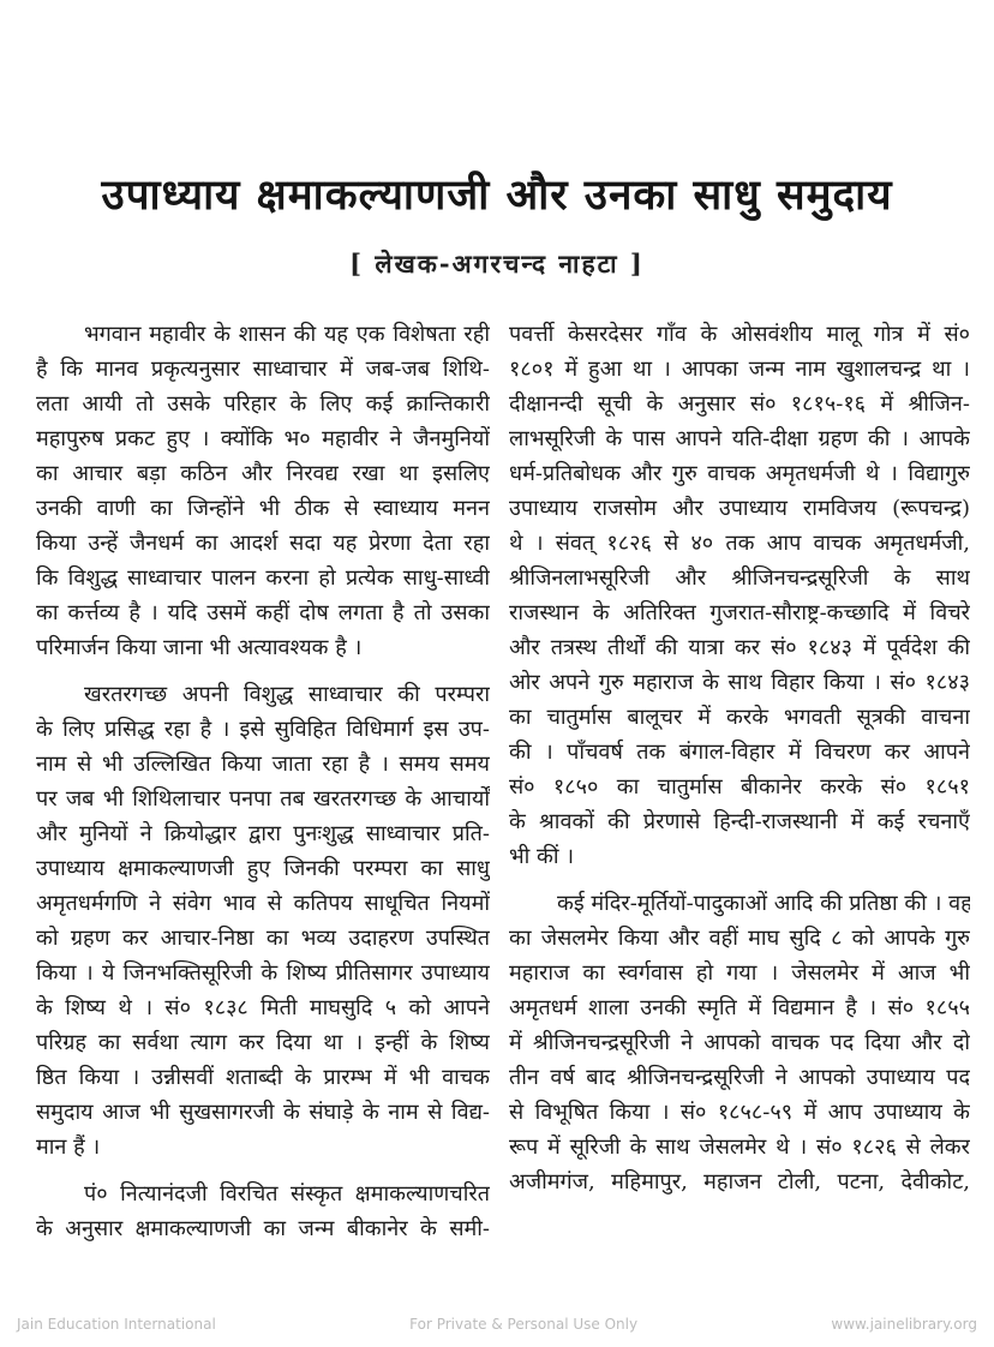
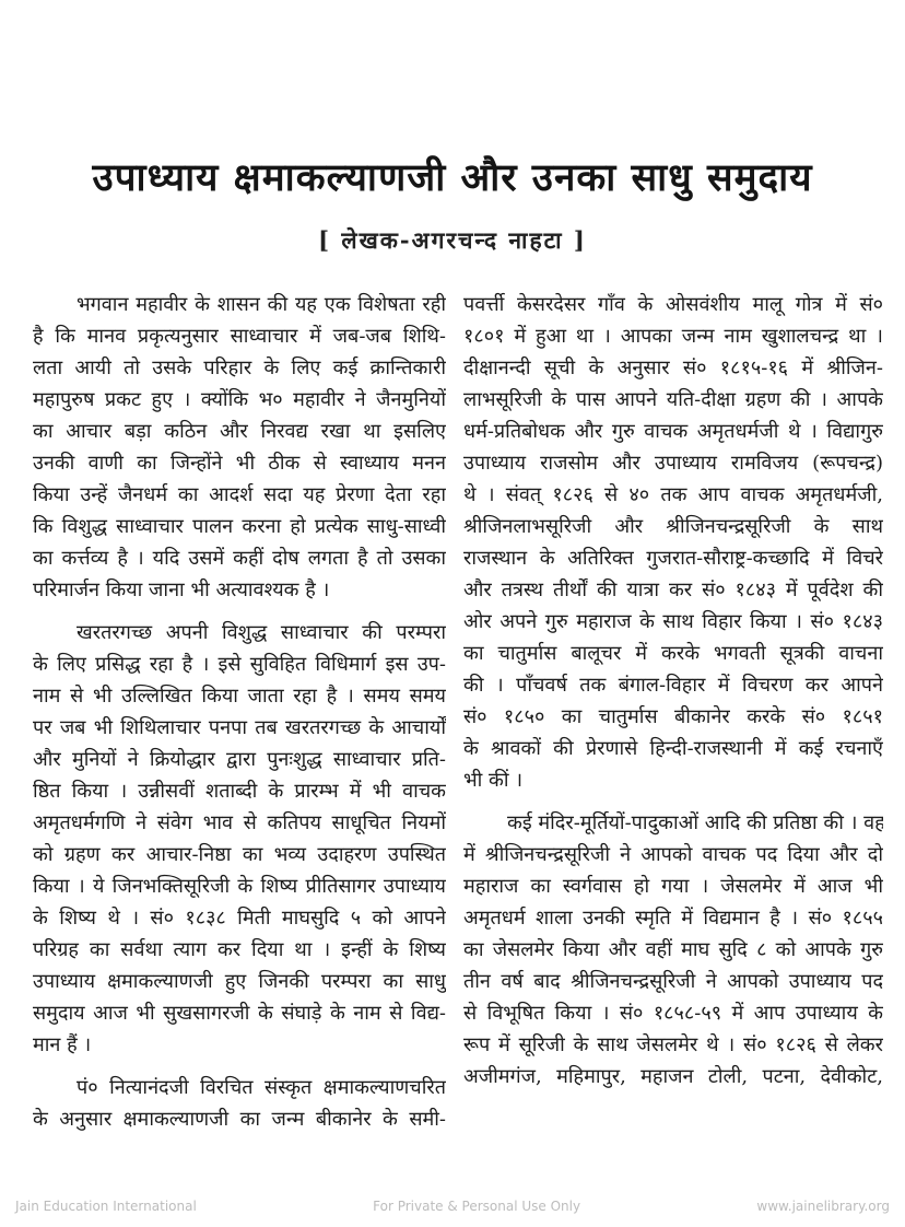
  उपाध्याय क्षमाकल्याणजी और उनका साधु समुदाय
  [ लेखक-अगरचन्द नाहटा ]
  भगवान महावीर के शासन की यह एक विशेषता रही
  है कि मानव प्रकृत्यनुसार साध्वाचार में जब-जब शिथि-
  लता आयी तो उसके परिहार के लिए कई क्रान्तिकारी
  महापुरुष प्रकट हुए । क्योंकि भ० महावीर ने जैनमुनियों
  का आचार बड़ा कठिन और निरवद्य रखा था इसलिए
  उनकी वाणी का जिन्होंने भी ठीक से स्वाध्याय मनन
  किया उन्हें जैनधर्म का आदर्श सदा यह प्रेरणा देता रहा
  कि विशुद्ध साध्वाचार पालन करना हो प्रत्येक साधु-साध्वी
  का कर्त्तव्य है । यदि उसमें कहीं दोष लगता है तो उसका
  परिमार्जन किया जाना भी अत्यावश्यक है ।
  खरतरगच्छ अपनी विशुद्ध साध्वाचार की परम्परा
  के लिए प्रसिद्ध रहा है । इसे सुविहित विधिमार्ग इस उप-
  नाम से भी उल्लिखित किया जाता रहा है । समय समय
  पर जब भी शिथिलाचार पनपा तब खरतरगच्छ के आचार्यों
  और मुनियों ने क्रियोद्धार द्वारा पुनःशुद्ध साध्वाचार प्रति-
- उपाध्याय क्षमाकल्याणजी हुए जिनकी परम्परा का साधु
+ ष्ठित किया । उन्नीसवीं शताब्दी के प्रारम्भ में भी वाचक
  अमृतधर्मगणि ने संवेग भाव से कतिपय साधूचित नियमों
  को ग्रहण कर आचार-निष्ठा का भव्य उदाहरण उपस्थित
  किया । ये जिनभक्तिसूरिजी के शिष्य प्रीतिसागर उपाध्याय
  के शिष्य थे । सं० १८३८ मिती माघसुदि ५ को आपने
  परिग्रह का सर्वथा त्याग कर दिया था । इन्हीं के शिष्य
- ष्ठित किया । उन्नीसवीं शताब्दी के प्रारम्भ में भी वाचक
+ उपाध्याय क्षमाकल्याणजी हुए जिनकी परम्परा का साधु
  समुदाय आज भी सुखसागरजी के संघाड़े के नाम से विद्य-
  मान हैं ।
  पं० नित्यानंदजी विरचित संस्कृत क्षमाकल्याणचरित
  के अनुसार क्षमाकल्याणजी का जन्म बीकानेर के समी-
  पवर्त्ती केसरदेसर गाँव के ओसवंशीय मालू गोत्र में सं०
  १८०१ में हुआ था । आपका जन्म नाम खुशालचन्द्र था ।
  दीक्षानन्दी सूची के अनुसार सं० १८१५-१६ में श्रीजिन-
  लाभसूरिजी के पास आपने यति-दीक्षा ग्रहण की । आपके
  धर्म-प्रतिबोधक और गुरु वाचक अमृतधर्मजी थे । विद्यागुरु
  उपाध्याय राजसोम और उपाध्याय रामविजय (रूपचन्द्र)
  थे । संवत् १८२६ से ४० तक आप वाचक अमृतधर्मजी,
  श्रीजिनलाभसूरिजी और श्रीजिनचन्द्रसूरिजी के साथ
  राजस्थान के अतिरिक्त गुजरात-सौराष्ट्र-कच्छादि में विचरे
  और तत्रस्थ तीर्थों की यात्रा कर सं० १८४३ में पूर्वदेश की
  ओर अपने गुरु महाराज के साथ विहार किया । सं० १८४३
  का चातुर्मास बालूचर में करके भगवती सूत्रकी वाचना
  की । पाँचवर्ष तक बंगाल-विहार में विचरण कर आपने
  सं० १८५० का चातुर्मास बीकानेर करके सं० १८५१
  के श्रावकों की प्रेरणासे हिन्दी-राजस्थानी में कई रचनाएँ
  भी कीं ।
  कई मंदिर-मूर्तियों-पादुकाओं आदि की प्रतिष्ठा की । वहां
- का जेसलमेर किया और वहीं माघ सुदि ८ को आपके गुरु
+ में श्रीजिनचन्द्रसूरिजी ने आपको वाचक पद दिया और दो
  महाराज का स्वर्गवास हो गया । जेसलमेर में आज भी
  अमृतधर्म शाला उनकी स्मृति में विद्यमान है । सं० १८५५
- में श्रीजिनचन्द्रसूरिजी ने आपको वाचक पद दिया और दो
+ का जेसलमेर किया और वहीं माघ सुदि ८ को आपके गुरु
  तीन वर्ष बाद श्रीजिनचन्द्रसूरिजी ने आपको उपाध्याय पद
  से विभूषित किया । सं० १८५८-५९ में आप उपाध्याय के
  रूप में सूरिजी के साथ जेसलमेर थे । सं० १८२६ से लेकर
  अजीमगंज, महिमापुर, महाजन टोली, पटना, देवीकोट,
  Jain Education International
  For Private & Personal Use Only
  www.jainelibrary.org
